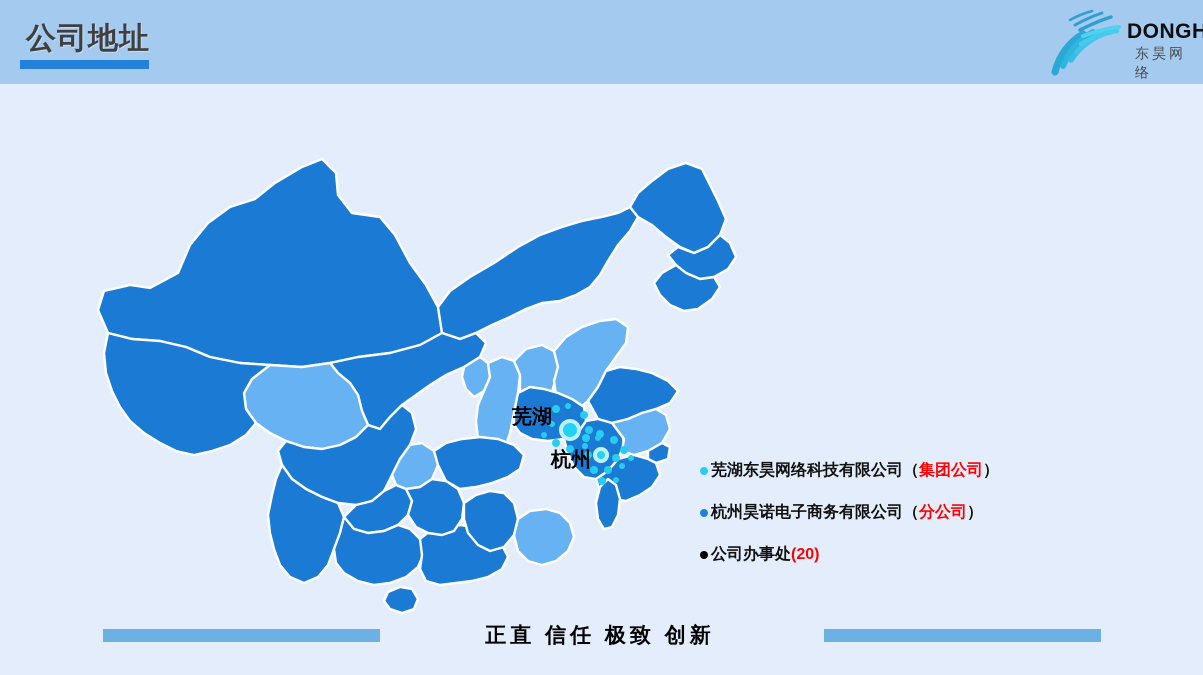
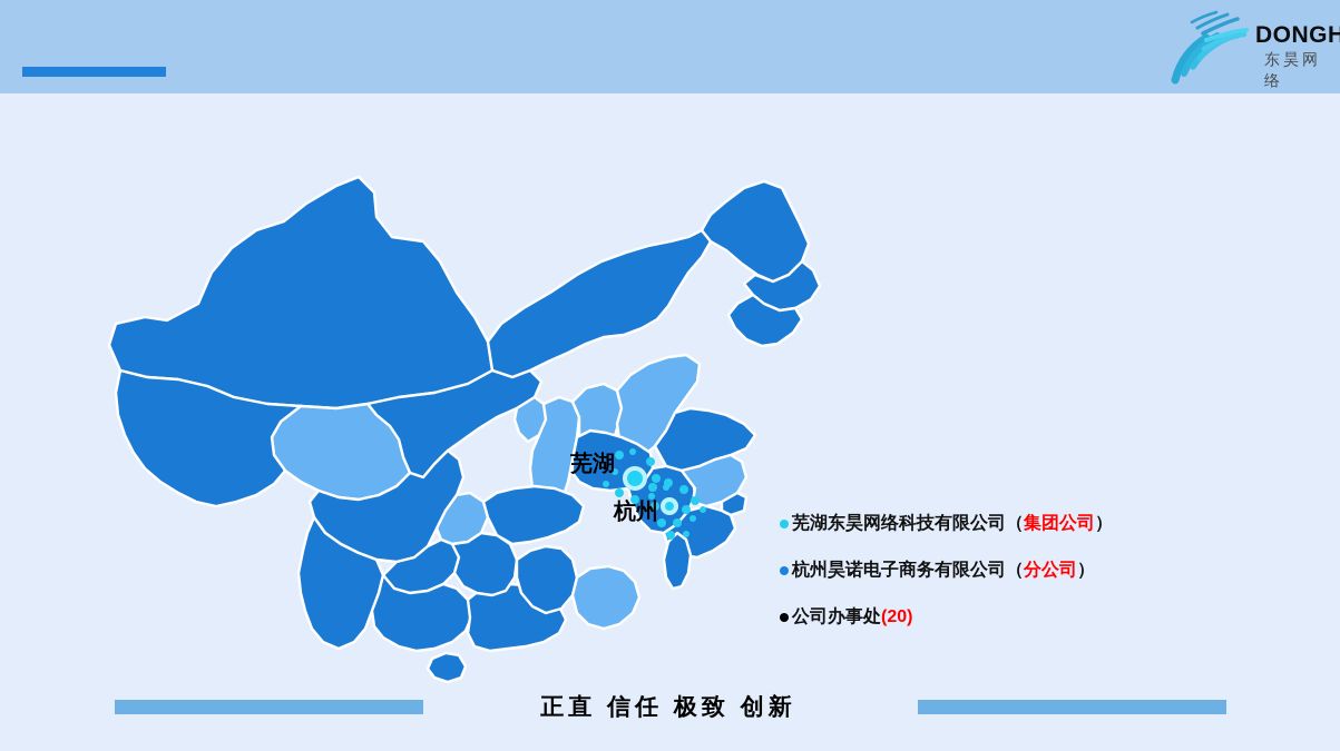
- 公司地址
  DONGH
  东昊网络
  芜湖东昊网络科技有限公司
  （
  集团公司
  ）
  杭州昊诺电子商务有限公司
  （
  分公司
  ）
  公司办事处
  (20)
  正直 信任 极致 创新
  芜湖
  杭州
